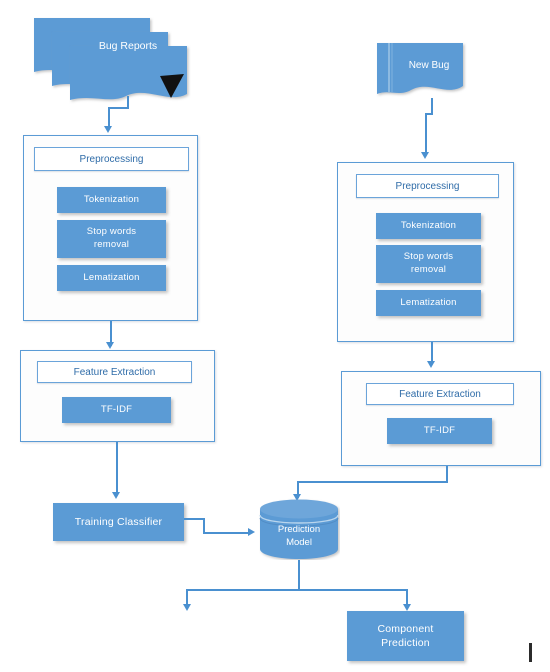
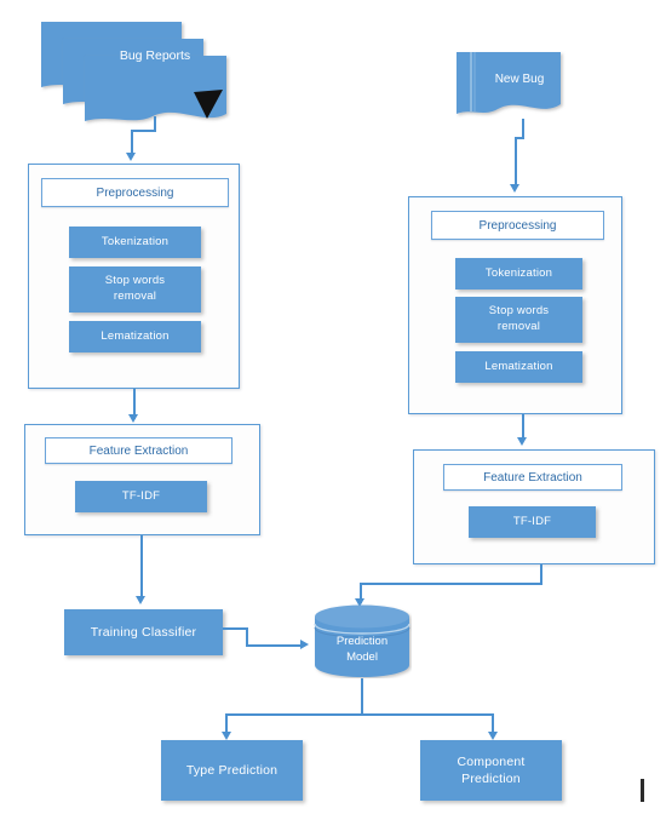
  Bug Reports
  Preprocessing
  Tokenization
  Stop words
  removal
  Lematization
  Feature Extraction
  TF-IDF
  Training Classifier
  New Bug
  Preprocessing
  Tokenization
  Stop words
  removal
  Lematization
  Feature Extraction
  TF-IDF
  Prediction
  Model
+ Type Prediction
  Component
  Prediction
